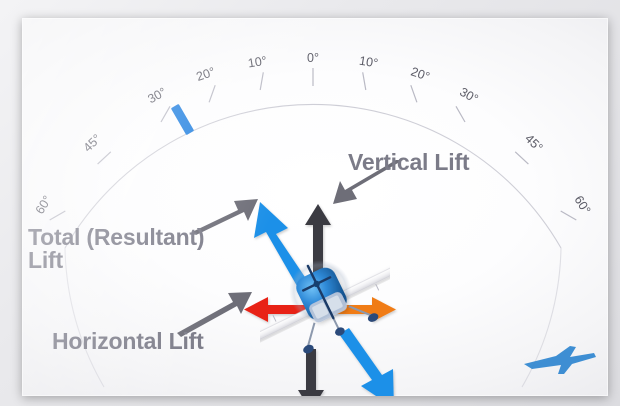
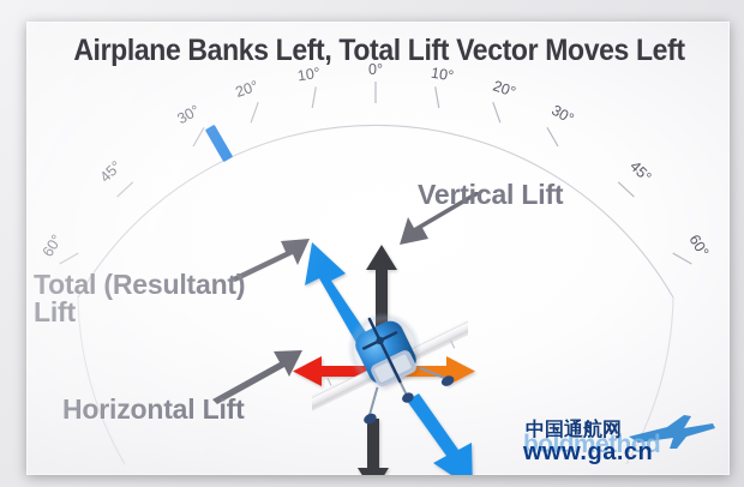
+ Airplane Banks Left, Total Lift Vector Moves Left
+ boldmethod
+ 中国通航网
+ www.ga.cn
